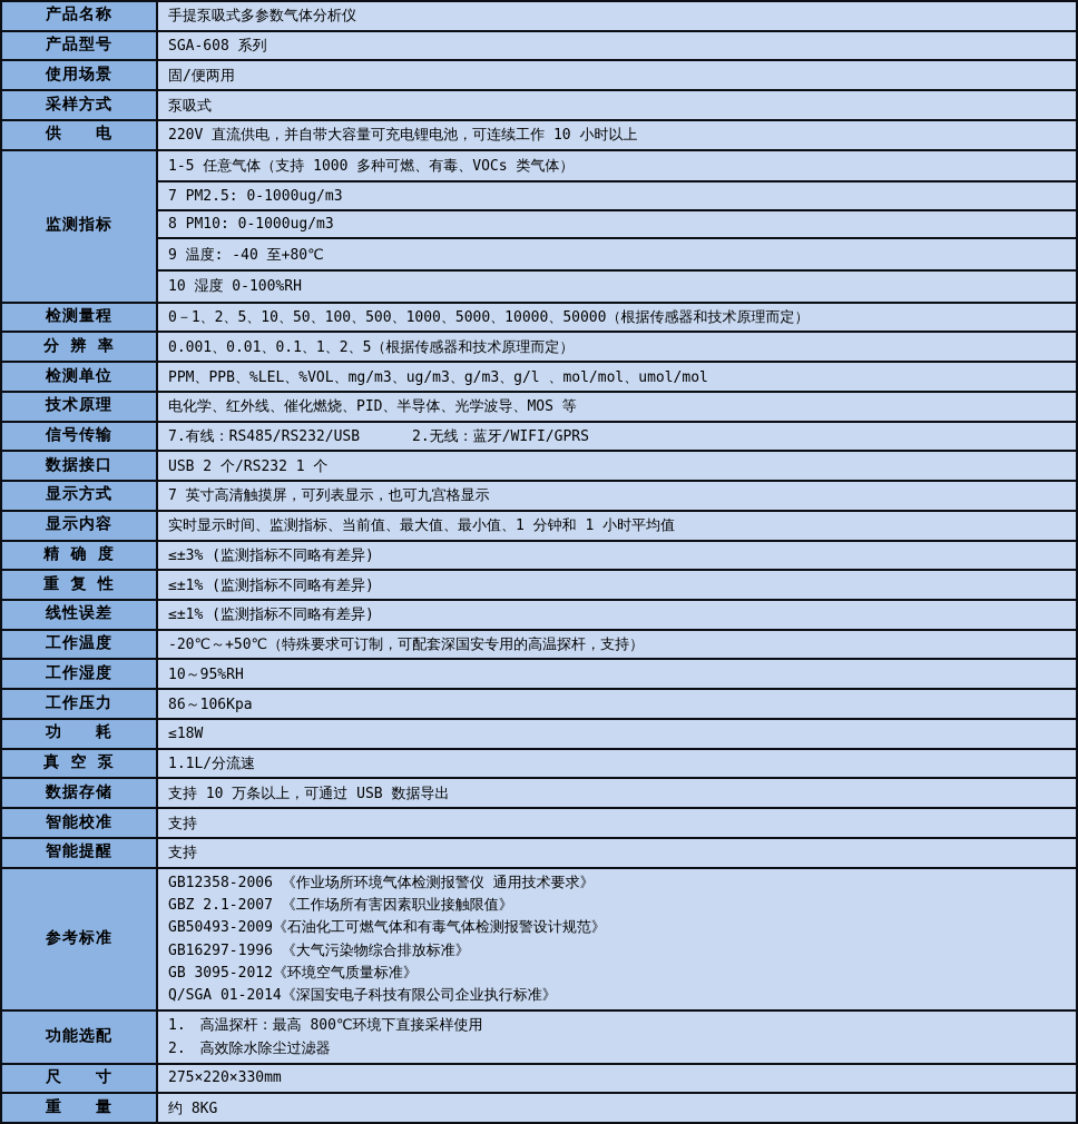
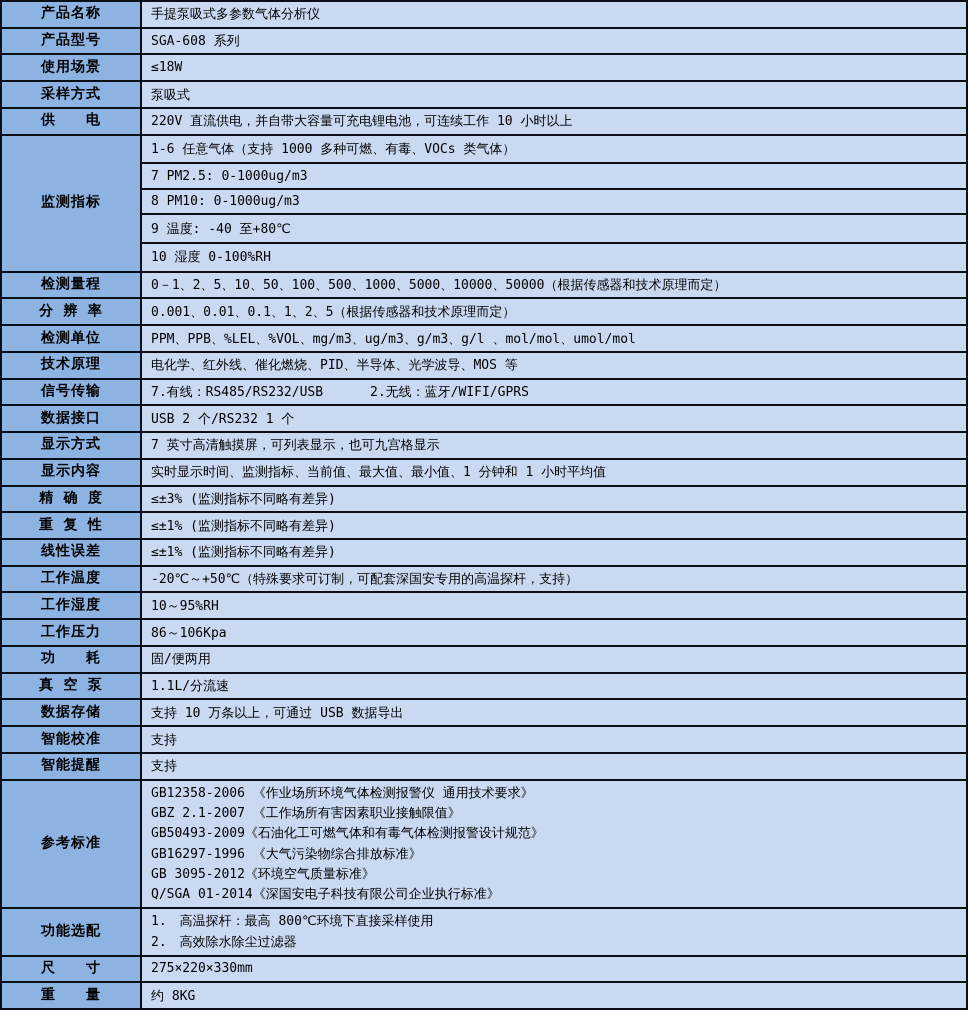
  产品名称
  手提泵吸式多参数气体分析仪
  产品型号
  SGA-608 系列
  使用场景
- 固/便两用
+ ≤18W
  采样方式
  泵吸式
  供 电
  220V 直流供电，并自带大容量可充电锂电池，可连续工作 10 小时以上
  监测指标
- 1-5 任意气体（支持 1000 多种可燃、有毒、VOCs 类气体）
+ 1-6 任意气体（支持 1000 多种可燃、有毒、VOCs 类气体）
  7 PM2.5: 0-1000ug/m3
  8 PM10: 0-1000ug/m3
  9 温度: -40 至+80℃
  10 湿度 0-100%RH
  检测量程
  0－1、2、5、10、50、100、500、1000、5000、10000、50000（根据传感器和技术原理而定）
  分 辨 率
  0.001、0.01、0.1、1、2、5（根据传感器和技术原理而定）
  检测单位
  PPM、PPB、%LEL、%VOL、mg/m3、ug/m3、g/m3、g/l 、mol/mol、umol/mol
  技术原理
  电化学、红外线、催化燃烧、PID、半导体、光学波导、MOS 等
  信号传输
  7.有线：RS485/RS232/USB 2.无线：蓝牙/WIFI/GPRS
  数据接口
  USB 2 个/RS232 1 个
  显示方式
  7 英寸高清触摸屏，可列表显示，也可九宫格显示
  显示内容
  实时显示时间、监测指标、当前值、最大值、最小值、1 分钟和 1 小时平均值
  精 确 度
  ≤±3% (监测指标不同略有差异)
  重 复 性
  ≤±1% (监测指标不同略有差异)
  线性误差
  ≤±1% (监测指标不同略有差异)
  工作温度
  -20℃～+50℃（特殊要求可订制，可配套深国安专用的高温探杆，支持）
  工作湿度
  10～95%RH
  工作压力
  86～106Kpa
  功 耗
- ≤18W
+ 固/便两用
  真 空 泵
  1.1L/分流速
  数据存储
  支持 10 万条以上，可通过 USB 数据导出
  智能校准
  支持
  智能提醒
  支持
  参考标准
  GB12358-2006 《作业场所环境气体检测报警仪 通用技术要求》
  GBZ 2.1-2007 《工作场所有害因素职业接触限值》
  GB50493-2009《石油化工可燃气体和有毒气体检测报警设计规范》
  GB16297-1996 《大气污染物综合排放标准》
  GB 3095-2012《环境空气质量标准》
  Q/SGA 01-2014《深国安电子科技有限公司企业执行标准》
  功能选配
  1. 高温探杆：最高 800℃环境下直接采样使用
  2. 高效除水除尘过滤器
  尺 寸
  275×220×330mm
  重 量
  约 8KG
